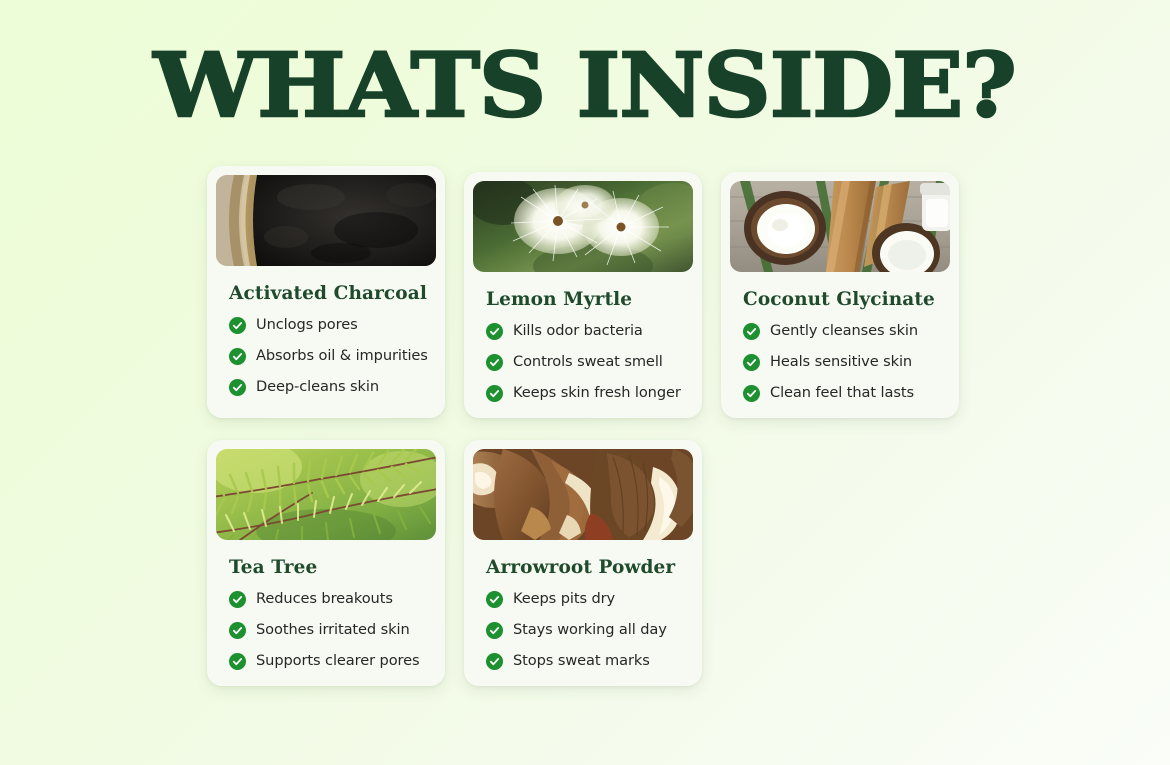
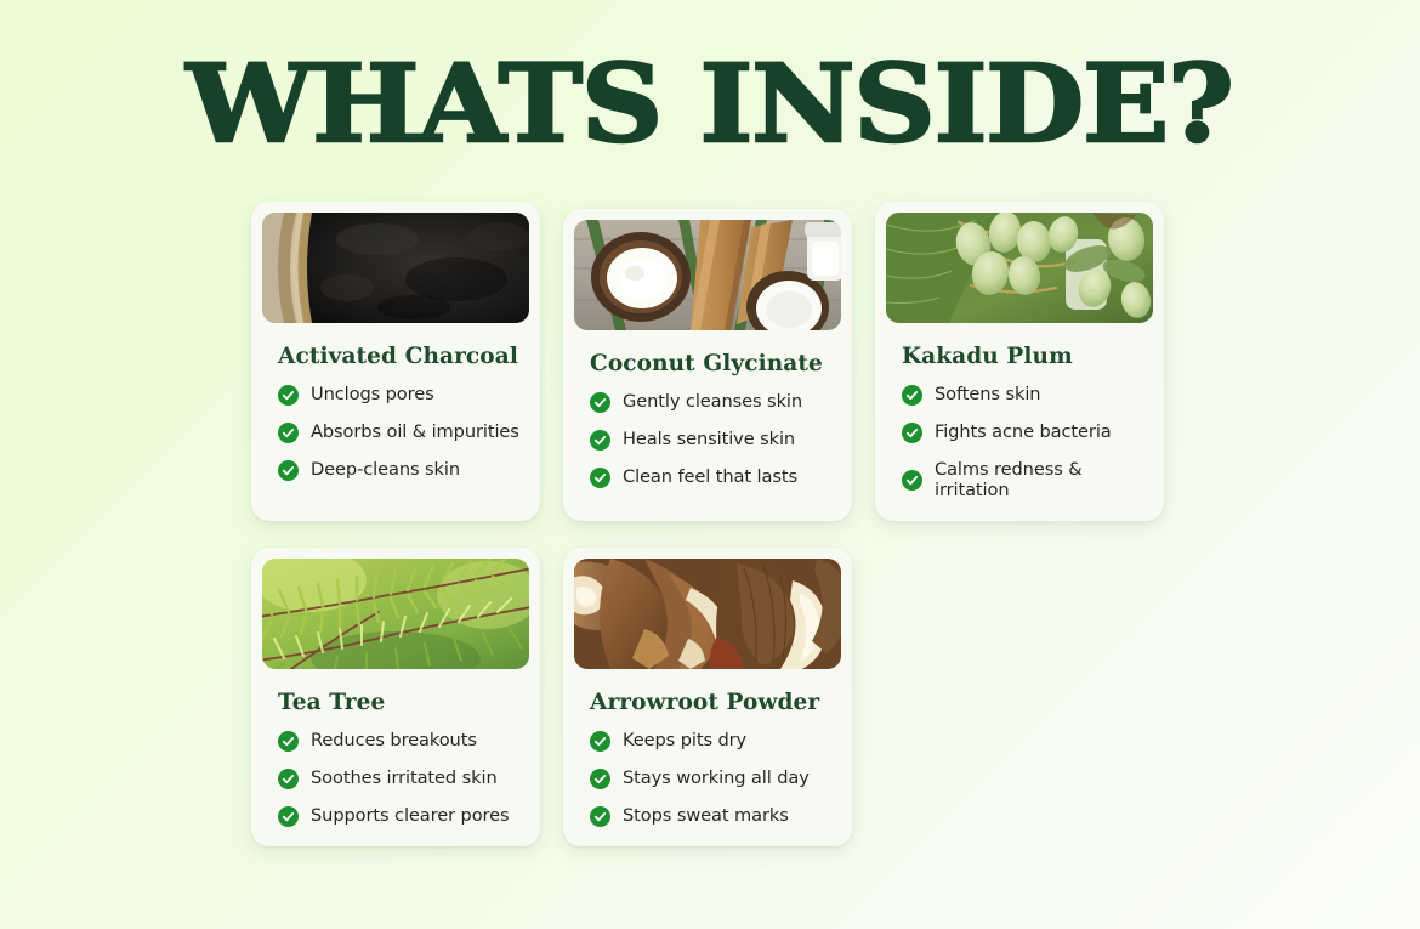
  WHATS INSIDE?
  Activated Charcoal
  Unclogs pores
  Absorbs oil & impurities
  Deep-cleans skin
- Lemon Myrtle
- Kills odor bacteria
- Controls sweat smell
- Keeps skin fresh longer
  Coconut Glycinate
  Gently cleanses skin
  Heals sensitive skin
  Clean feel that lasts
+ Kakadu Plum
+ Softens skin
+ Fights acne bacteria
+ Calms redness & irritation
  Tea Tree
  Reduces breakouts
  Soothes irritated skin
  Supports clearer pores
  Arrowroot Powder
  Keeps pits dry
  Stays working all day
  Stops sweat marks
